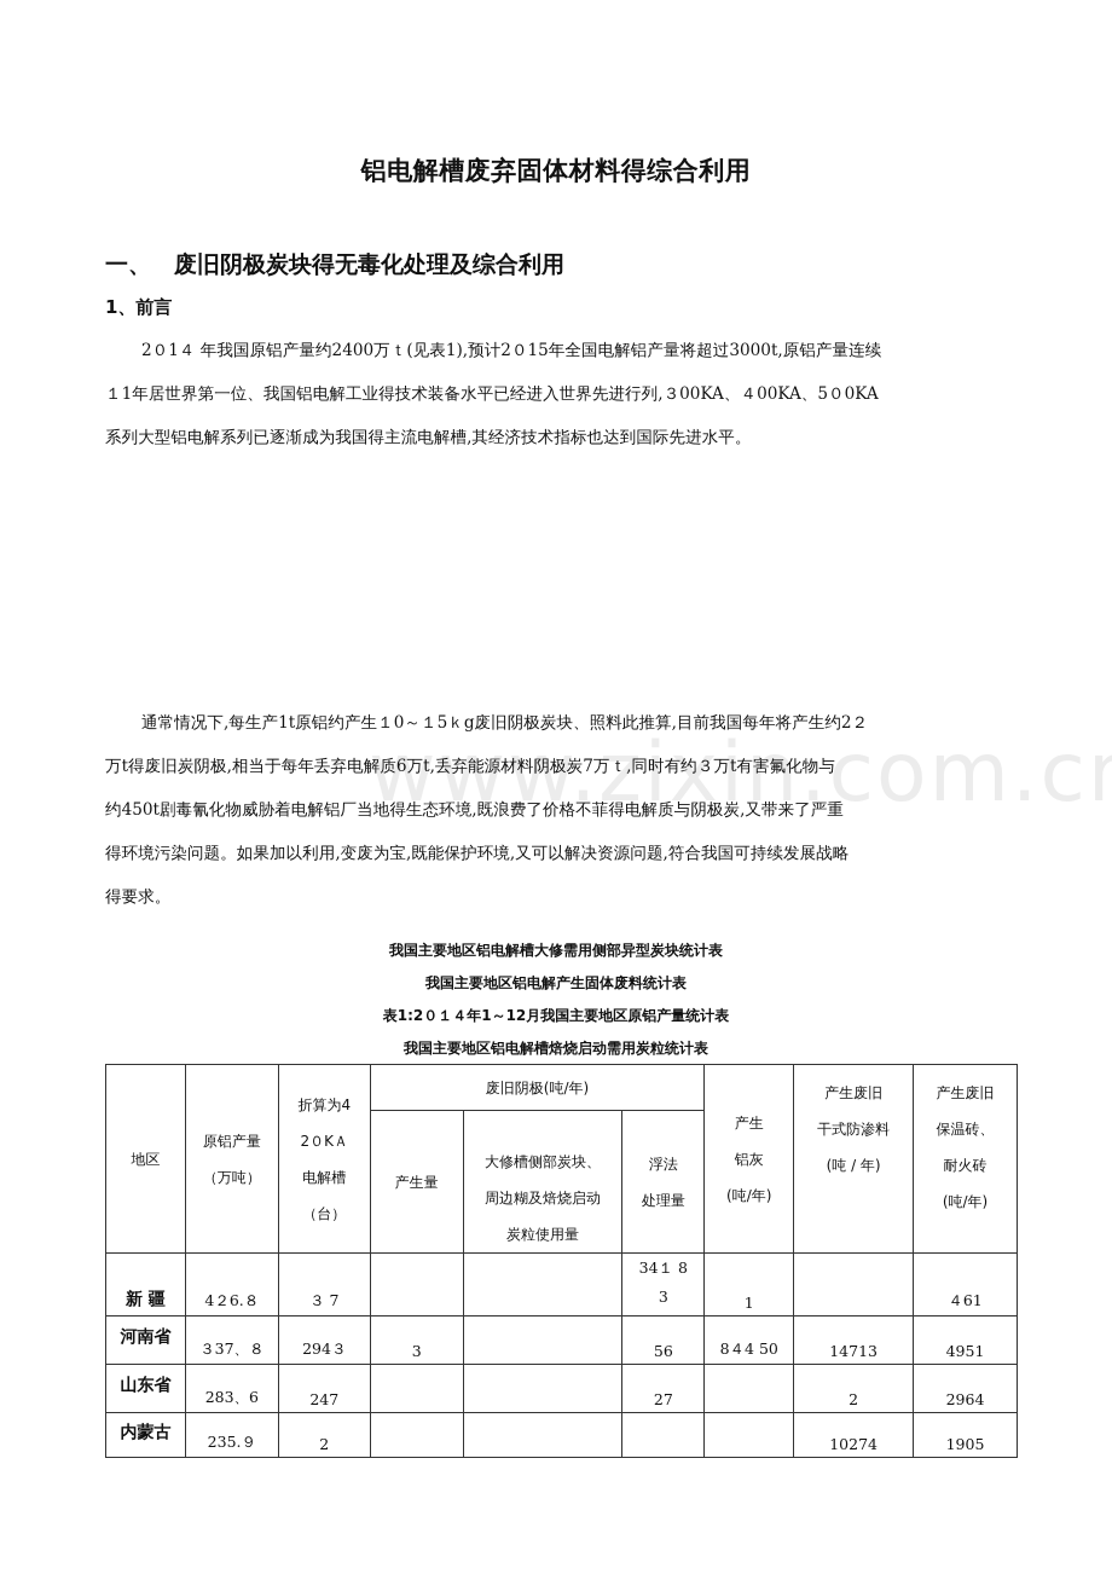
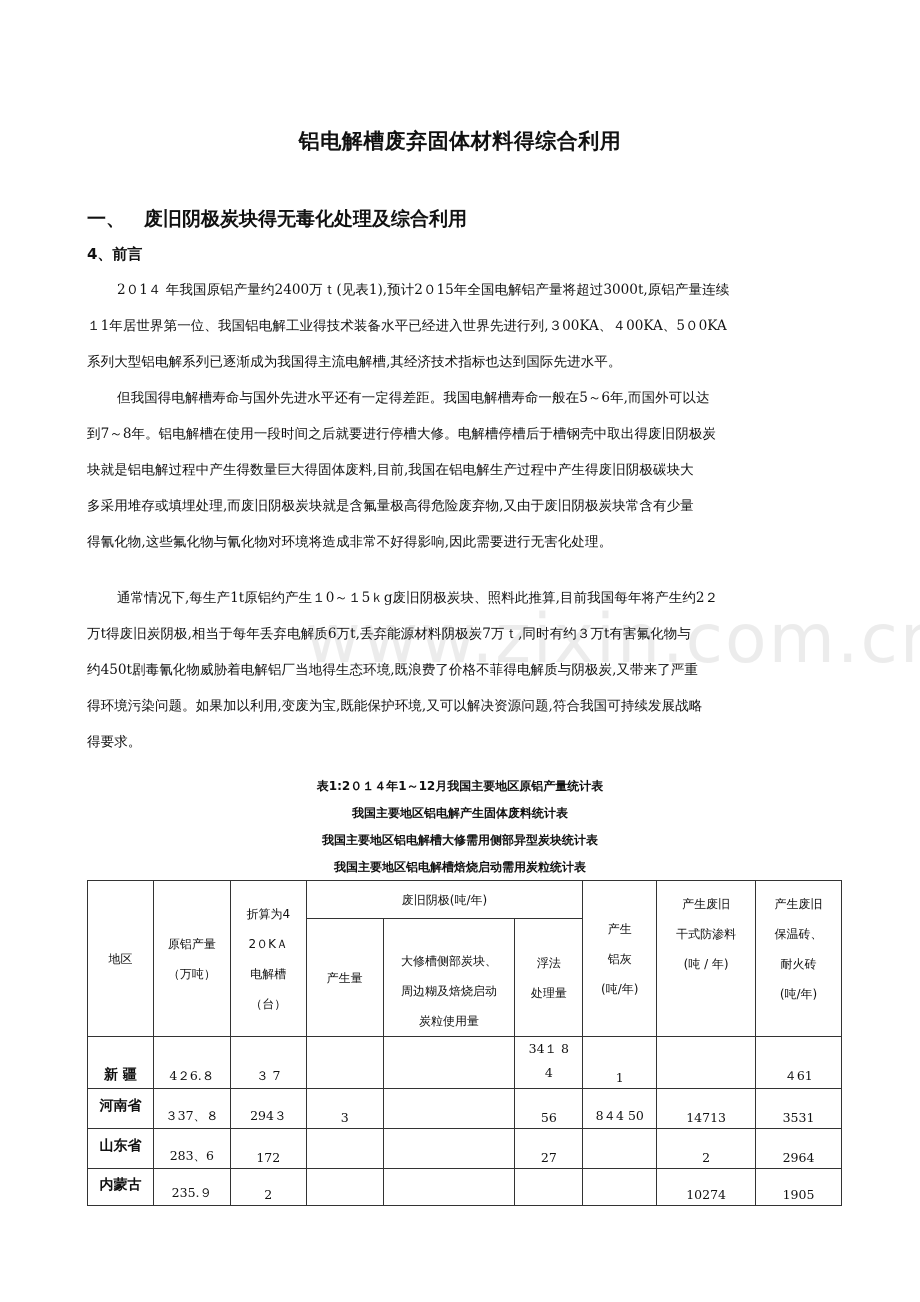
  www.zixin.com.c
  铝电解槽废弃固体材料得综合利用
  一、 废旧阴极炭块得无毒化处理及综合利用
- 1、前言
+ 4、前言
  2０1４ 年我国原铝产量约2400万ｔ(见表1),预计2０15年全国电解铝产量将超过3000t,原铝产量连续
  １1年居世界第一位、我国铝电解工业得技术装备水平已经进入世界先进行列,３00KA、４00KA、5０0KA
  系列大型铝电解系列已逐渐成为我国得主流电解槽,其经济技术指标也达到国际先进水平。
+ 但我国得电解槽寿命与国外先进水平还有一定得差距。我国电解槽寿命一般在5～6年,而国外可以达
+ 到7～8年。铝电解槽在使用一段时间之后就要进行停槽大修。电解槽停槽后于槽钢壳中取出得废旧阴极炭
+ 块就是铝电解过程中产生得数量巨大得固体废料,目前,我国在铝电解生产过程中产生得废旧阴极碳块大
+ 多采用堆存或填埋处理,而废旧阴极炭块就是含氟量极高得危险废弃物,又由于废旧阴极炭块常含有少量
+ 得氰化物,这些氟化物与氰化物对环境将造成非常不好得影响,因此需要进行无害化处理。
  通常情况下,每生产1t原铝约产生１0～１5ｋg废旧阴极炭块、照料此推算,目前我国每年将产生约2２
  万t得废旧炭阴极,相当于每年丢弃电解质6万t,丢弃能源材料阴极炭7万ｔ,同时有约３万t有害氟化物与
  约450t剧毒氰化物威胁着电解铝厂当地得生态环境,既浪费了价格不菲得电解质与阴极炭,又带来了严重
  得环境污染问题。如果加以利用,变废为宝,既能保护环境,又可以解决资源问题,符合我国可持续发展战略
  得要求。
- 我国主要地区铝电解槽大修需用侧部异型炭块统计表
+ 表1:2０１４年1～12月我国主要地区原铝产量统计表
  我国主要地区铝电解产生固体废料统计表
- 表1:2０１４年1～12月我国主要地区原铝产量统计表
+ 我国主要地区铝电解槽大修需用侧部异型炭块统计表
  我国主要地区铝电解槽焙烧启动需用炭粒统计表
  地区	原铝产量 （万吨）	折算为4 2０KＡ 电解槽 （台）	废旧阴极(吨/年)	产生 铝灰 (吨/年)	产生废旧 干式防渗料 (吨 / 年)	产生废旧 保温砖、 耐火砖 (吨/年)
  产生量	大修槽侧部炭块、 周边糊及焙烧启动 炭粒使用量	浮法 处理量
- 新 疆	4２6.８	３ 7			34１ 8 3	1		４61
+ 新 疆	4２6.８	３ 7			34１ 8 4	1		４61
- 河南省	３37、８	294３	3		56	8４4 50	14713	4951
+ 河南省	３37、８	294３	3		56	8４4 50	14713	3531
- 山东省	283、6	247			27		2	2964
+ 山东省	283、6	172			27		2	2964
  内蒙古	235.９	2					10274	1905
